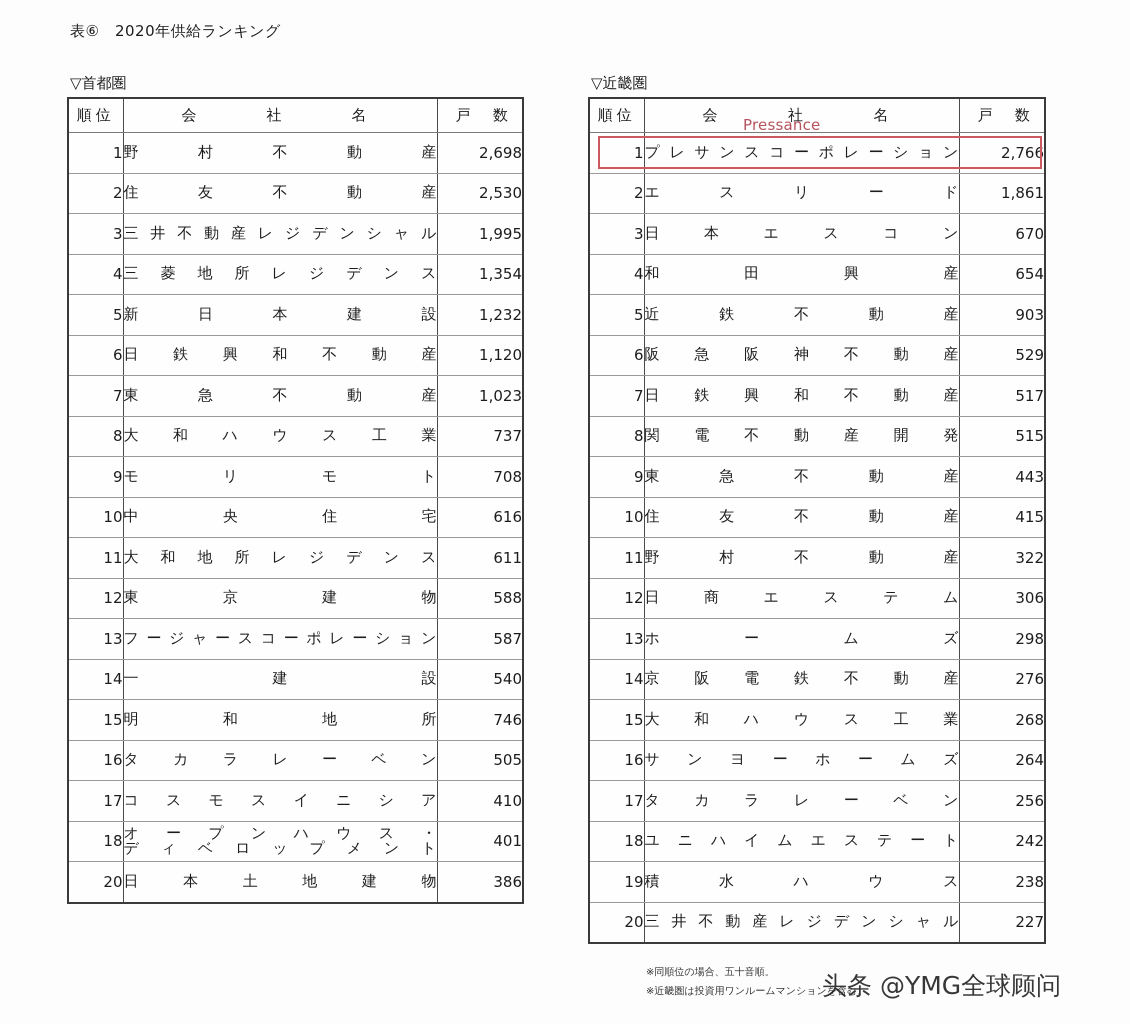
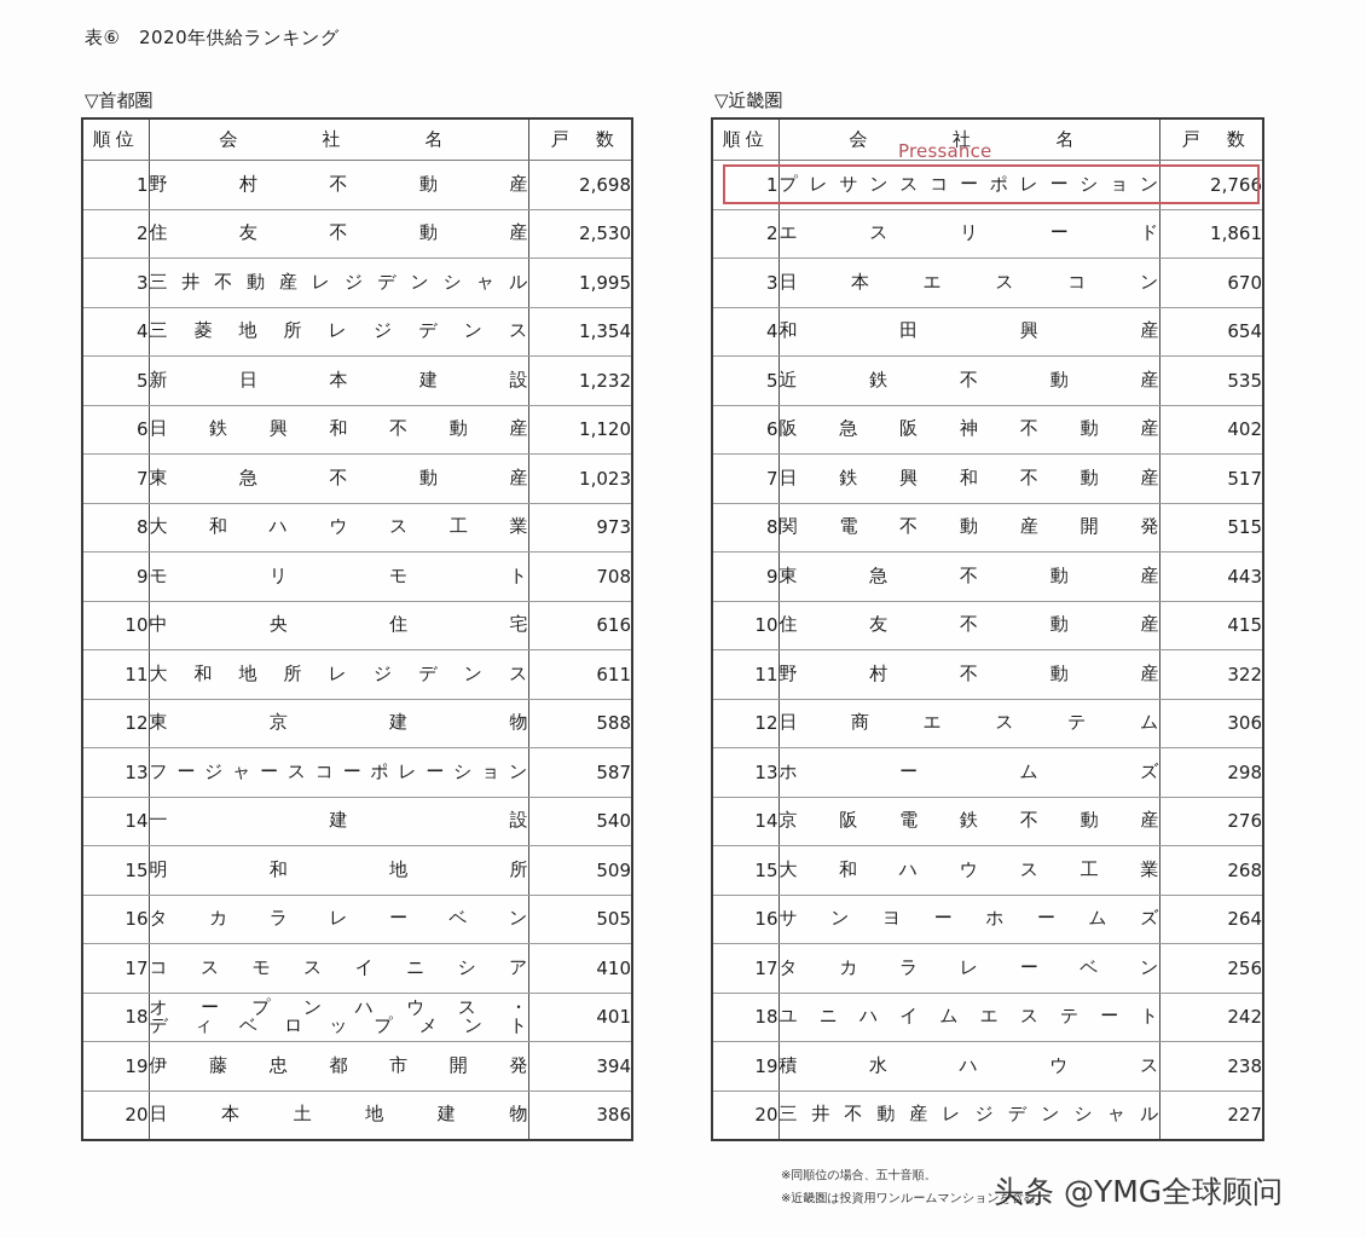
  表⑥ 2020年供給ランキング
  ▽首都圏
  ▽近畿圏
  順位	会 社 名	戸 数
  1	野 村 不 動 産	2,698
  2	住 友 不 動 産	2,530
  3	三 井 不 動 産 レ ジ デ ン シ ャ ル	1,995
  4	三 菱 地 所 レ ジ デ ン ス	1,354
  5	新 日 本 建 設	1,232
  6	日 鉄 興 和 不 動 産	1,120
  7	東 急 不 動 産	1,023
- 8	大 和 ハ ウ ス 工 業	737
+ 8	大 和 ハ ウ ス 工 業	973
  9	モ リ モ ト	708
  10	中 央 住 宅	616
  11	大 和 地 所 レ ジ デ ン ス	611
  12	東 京 建 物	588
  13	フ ー ジ ャ ー ス コ ー ポ レ ー シ ョ ン	587
  14	一 建 設	540
- 15	明 和 地 所	746
+ 15	明 和 地 所	509
  16	タ カ ラ レ ー ベ ン	505
  17	コ ス モ ス イ ニ シ ア	410
  18	オ ー プ ン ハ ウ ス ・デ ィ ベ ロ ッ プ メ ン ト	401
+ 19	伊 藤 忠 都 市 開 発	394
  20	日 本 土 地 建 物	386
  順位	会 社 名	戸 数
  1	プ レ サ ン ス コ ー ポ レ ー シ ョ ン	2,766
  2	エ ス リ ー ド	1,861
  3	日 本 エ ス コ ン	670
  4	和 田 興 産	654
- 5	近 鉄 不 動 産	903
+ 5	近 鉄 不 動 産	535
- 6	阪 急 阪 神 不 動 産	529
+ 6	阪 急 阪 神 不 動 産	402
  7	日 鉄 興 和 不 動 産	517
  8	関 電 不 動 産 開 発	515
  9	東 急 不 動 産	443
  10	住 友 不 動 産	415
  11	野 村 不 動 産	322
  12	日 商 エ ス テ ム	306
  13	ホ ー ム ズ	298
  14	京 阪 電 鉄 不 動 産	276
  15	大 和 ハ ウ ス 工 業	268
  16	サ ン ヨ ー ホ ー ム ズ	264
  17	タ カ ラ レ ー ベ ン	256
  18	ユ ニ ハ イ ム エ ス テ ー ト	242
  19	積 水 ハ ウ ス	238
  20	三 井 不 動 産 レ ジ デ ン シ ャ ル	227
  Pressance
  ※同順位の場合、五十音順。
  ※近畿圏は投資用ワンルームマンションを含む。
  头条 @YMG全球顾问
